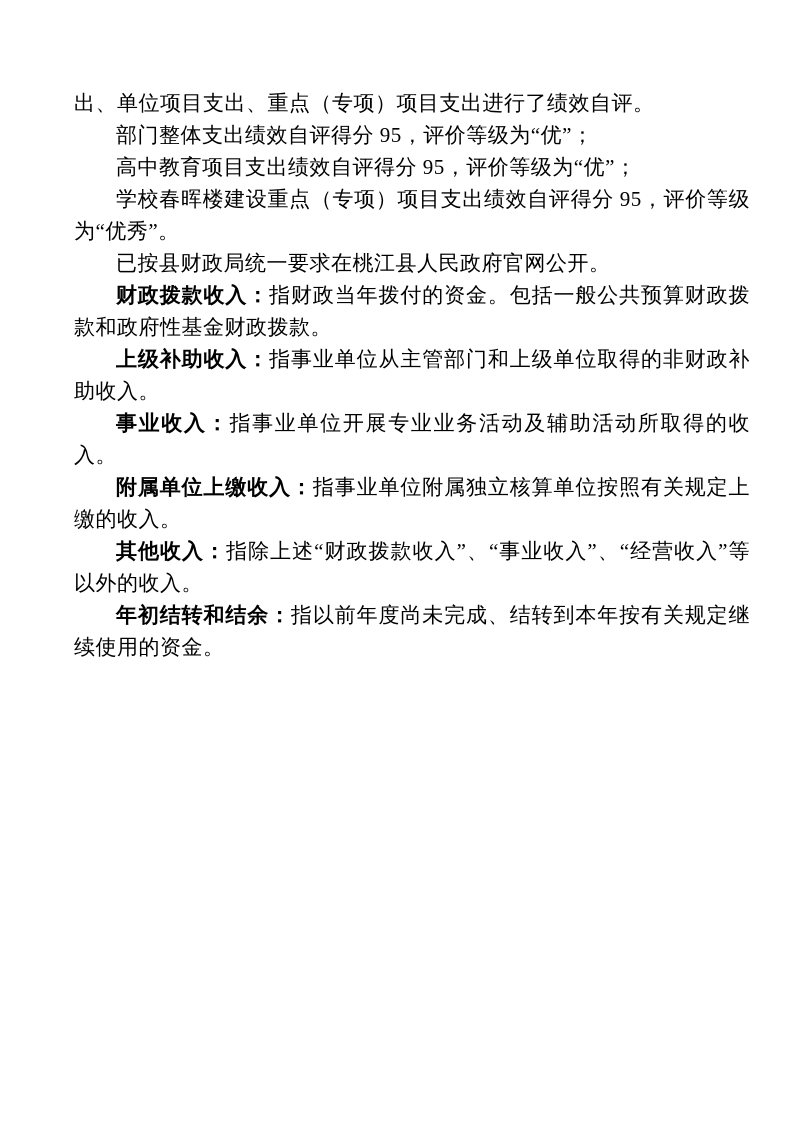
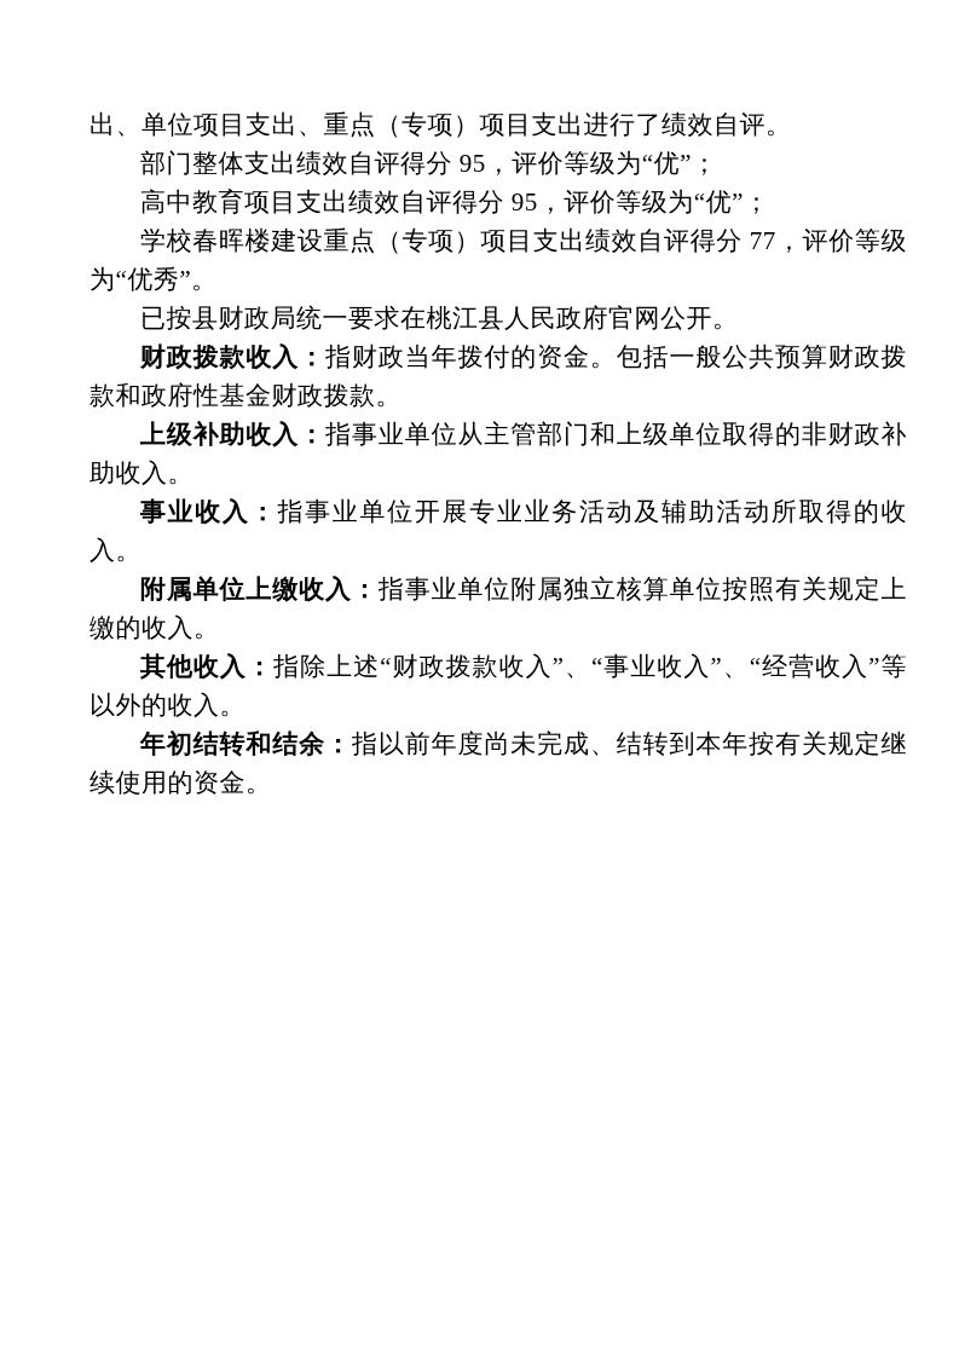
  出、单位项目支出、重点（专项）项目支出进行了绩效自评。
  部门整体支出绩效自评得分 95，评价等级为“优”；
  高中教育项目支出绩效自评得分 95，评价等级为“优”；
- 学校春晖楼建设重点（专项）项目支出绩效自评得分 95，评价等级为“优秀”。
+ 学校春晖楼建设重点（专项）项目支出绩效自评得分 77，评价等级为“优秀”。
  已按县财政局统一要求在桃江县人民政府官网公开。
  财政拨款收入：指财政当年拨付的资金。包括一般公共预算财政拨款和政府性基金财政拨款。
  上级补助收入：指事业单位从主管部门和上级单位取得的非财政补助收入。
  事业收入：指事业单位开展专业业务活动及辅助活动所取得的收入。
  附属单位上缴收入：指事业单位附属独立核算单位按照有关规定上缴的收入。
  其他收入：指除上述“财政拨款收入”、“事业收入”、“经营收入”等以外的收入。
  年初结转和结余：指以前年度尚未完成、结转到本年按有关规定继续使用的资金。
